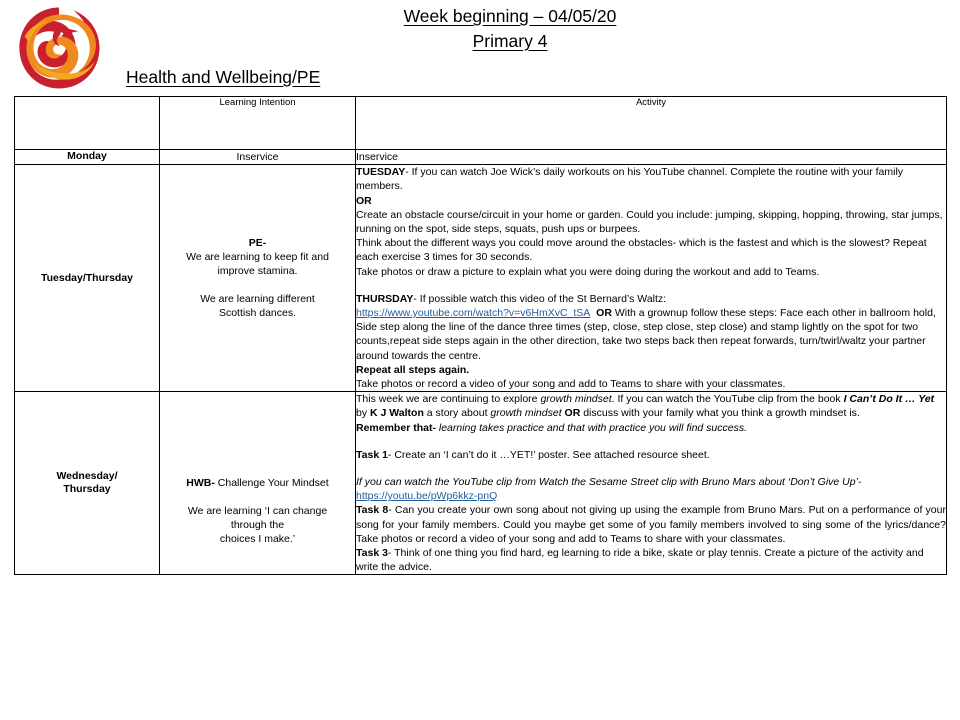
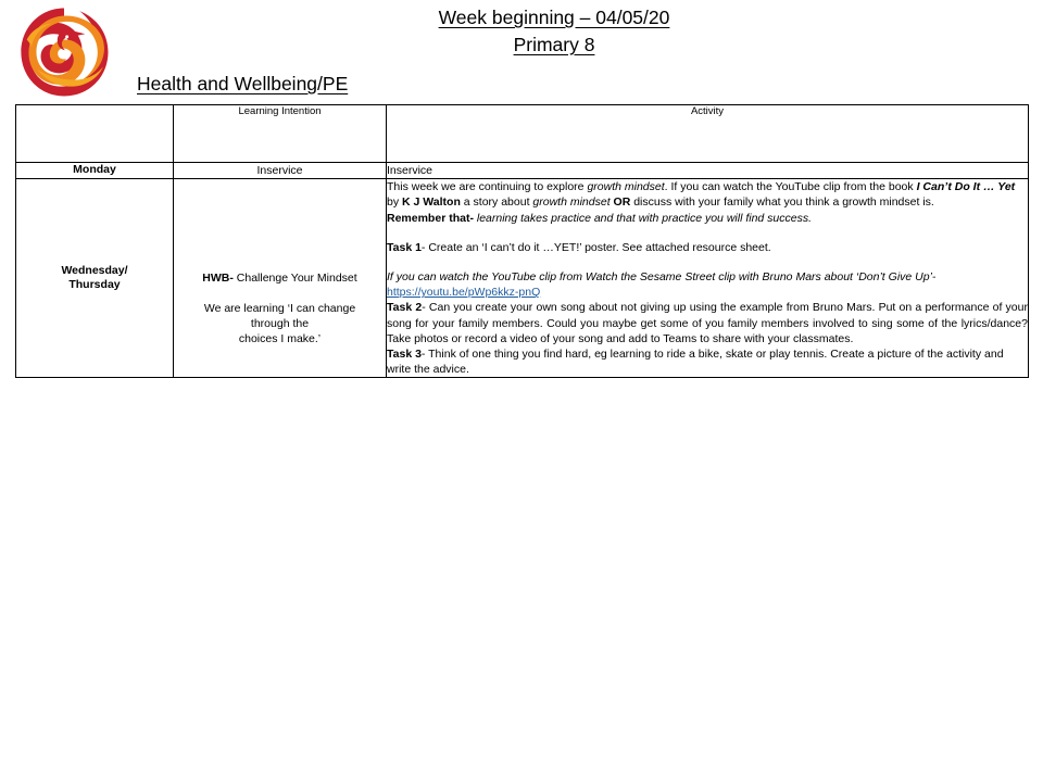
  Health and Wellbeing/PE
  Week beginning – 04/05/20
- Primary 4
+ Primary 8
  	Learning Intention	Activity
  Monday	Inservice	Inservice
- Tuesday/Thursday	PE- We are learning to keep fit and improve stamina. We are learning different Scottish dances.	TUESDAY- If you can watch Joe Wick’s daily workouts on his YouTube channel. Complete the routine with your family members. OR Create an obstacle course/circuit in your home or garden. Could you include: jumping, skipping, hopping, throwing, star jumps, running on the spot, side steps, squats, push ups or burpees. Think about the different ways you could move around the obstacles- which is the fastest and which is the slowest? Repeat each exercise 3 times for 30 seconds. Take photos or draw a picture to explain what you were doing during the workout and add to Teams. THURSDAY- If possible watch this video of the St Bernard’s Waltz: https://www.youtube.com/watch?v=v6HmXvC_tSA OR With a grownup follow these steps: Face each other in ballroom hold, Side step along the line of the dance three times (step, close, step close, step close) and stamp lightly on the spot for two counts,repeat side steps again in the other direction, take two steps back then repeat forwards, turn/twirl/waltz your partner around towards the centre. Repeat all steps again. Take photos or record a video of your song and add to Teams to share with your classmates.
- Wednesday/ Thursday	HWB- Challenge Your Mindset We are learning ‘I can change through the choices I make.’	This week we are continuing to explore growth mindset. If you can watch the YouTube clip from the book I Can’t Do It … Yet by K J Walton a story about growth mindset OR discuss with your family what you think a growth mindset is. Remember that- learning takes practice and that with practice you will find success. Task 1- Create an ‘I can’t do it …YET!’ poster. See attached resource sheet. If you can watch the YouTube clip from Watch the Sesame Street clip with Bruno Mars about ‘Don’t Give Up’- https://youtu.be/pWp6kkz-pnQ Task 8- Can you create your own song about not giving up using the example from Bruno Mars. Put on a performance of your song for your family members. Could you maybe get some of you family members involved to sing some of the lyrics/dance? Take photos or record a video of your song and add to Teams to share with your classmates. Task 3- Think of one thing you find hard, eg learning to ride a bike, skate or play tennis. Create a picture of the activity and write the advice.
+ Wednesday/ Thursday	HWB- Challenge Your Mindset We are learning ‘I can change through the choices I make.’	This week we are continuing to explore growth mindset. If you can watch the YouTube clip from the book I Can’t Do It … Yet by K J Walton a story about growth mindset OR discuss with your family what you think a growth mindset is. Remember that- learning takes practice and that with practice you will find success. Task 1- Create an ‘I can’t do it …YET!’ poster. See attached resource sheet. If you can watch the YouTube clip from Watch the Sesame Street clip with Bruno Mars about ‘Don’t Give Up’- https://youtu.be/pWp6kkz-pnQ Task 2- Can you create your own song about not giving up using the example from Bruno Mars. Put on a performance of your song for your family members. Could you maybe get some of you family members involved to sing some of the lyrics/dance? Take photos or record a video of your song and add to Teams to share with your classmates. Task 3- Think of one thing you find hard, eg learning to ride a bike, skate or play tennis. Create a picture of the activity and write the advice.
